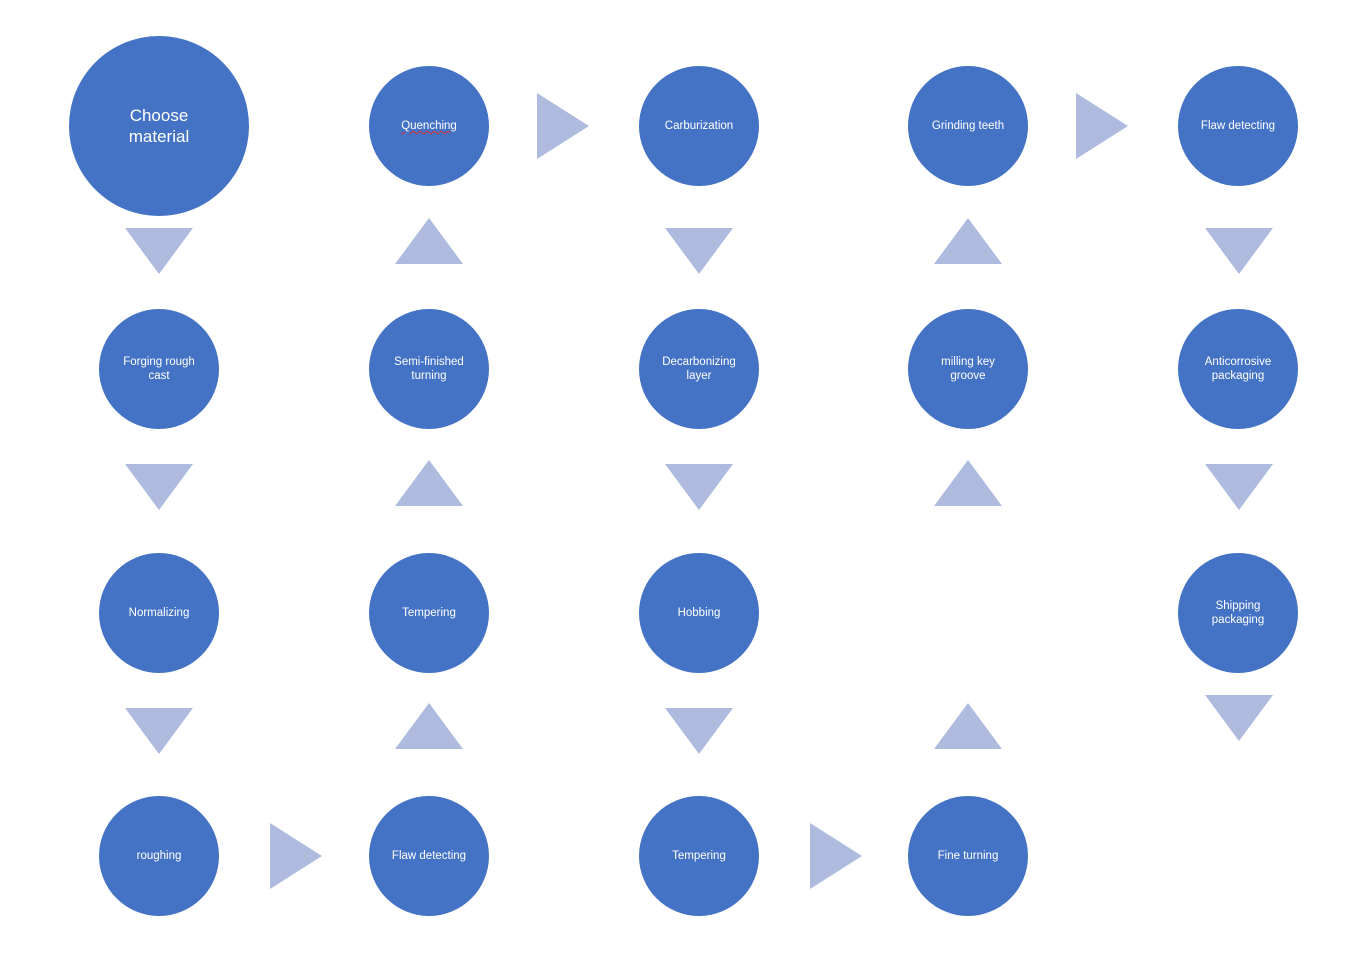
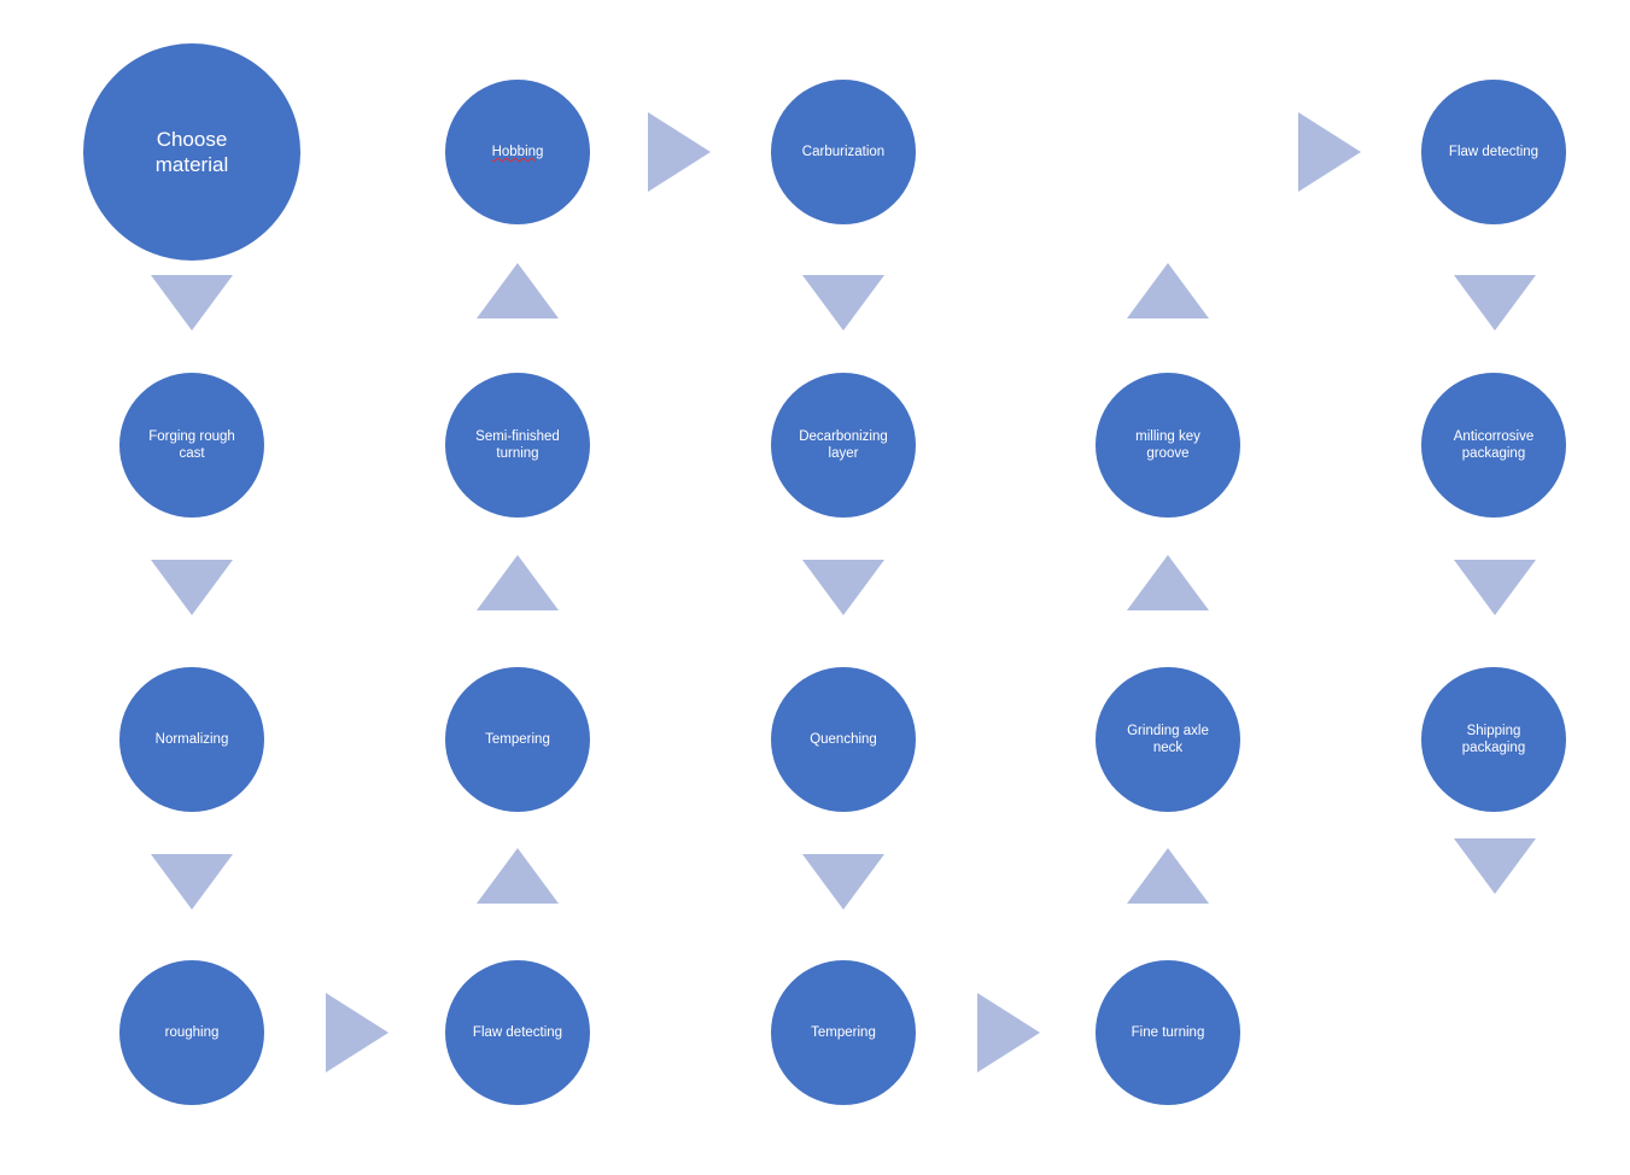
  Choose
  material
- Quenching
+ Hobbing
  Carburization
- Grinding teeth
  Flaw detecting
  Forging rough
  cast
  Semi-finished
  turning
  Decarbonizing
  layer
  milling key
  groove
  Anticorrosive
  packaging
  Normalizing
  Tempering
- Hobbing
+ Quenching
+ Grinding axle
+ neck
  Shipping
  packaging
  roughing
  Flaw detecting
  Tempering
  Fine turning
